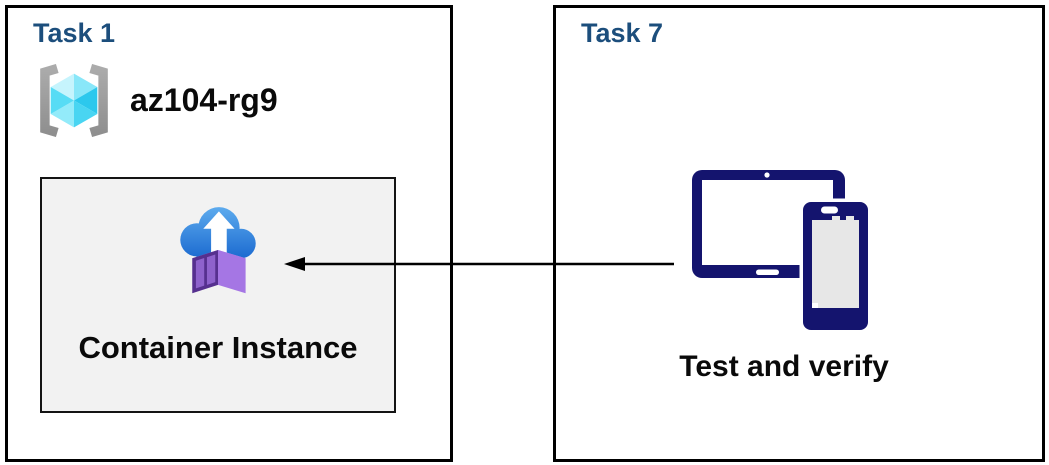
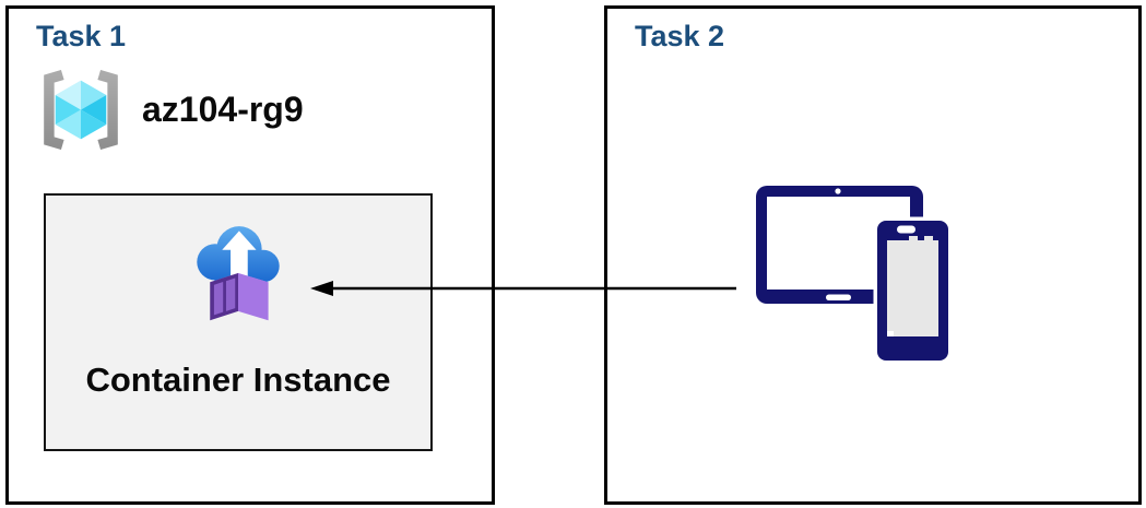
  Task 1
  az104-rg9
  Container Instance
- Task 7
+ Task 2
- Test and verify
